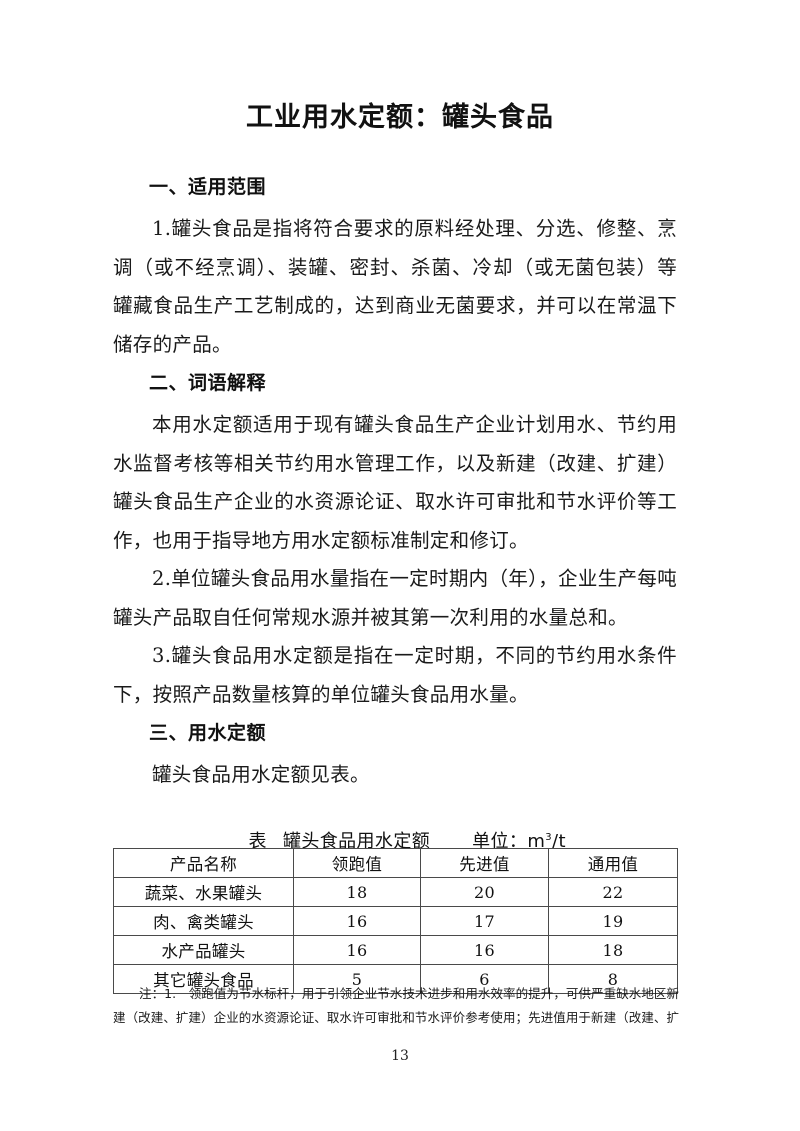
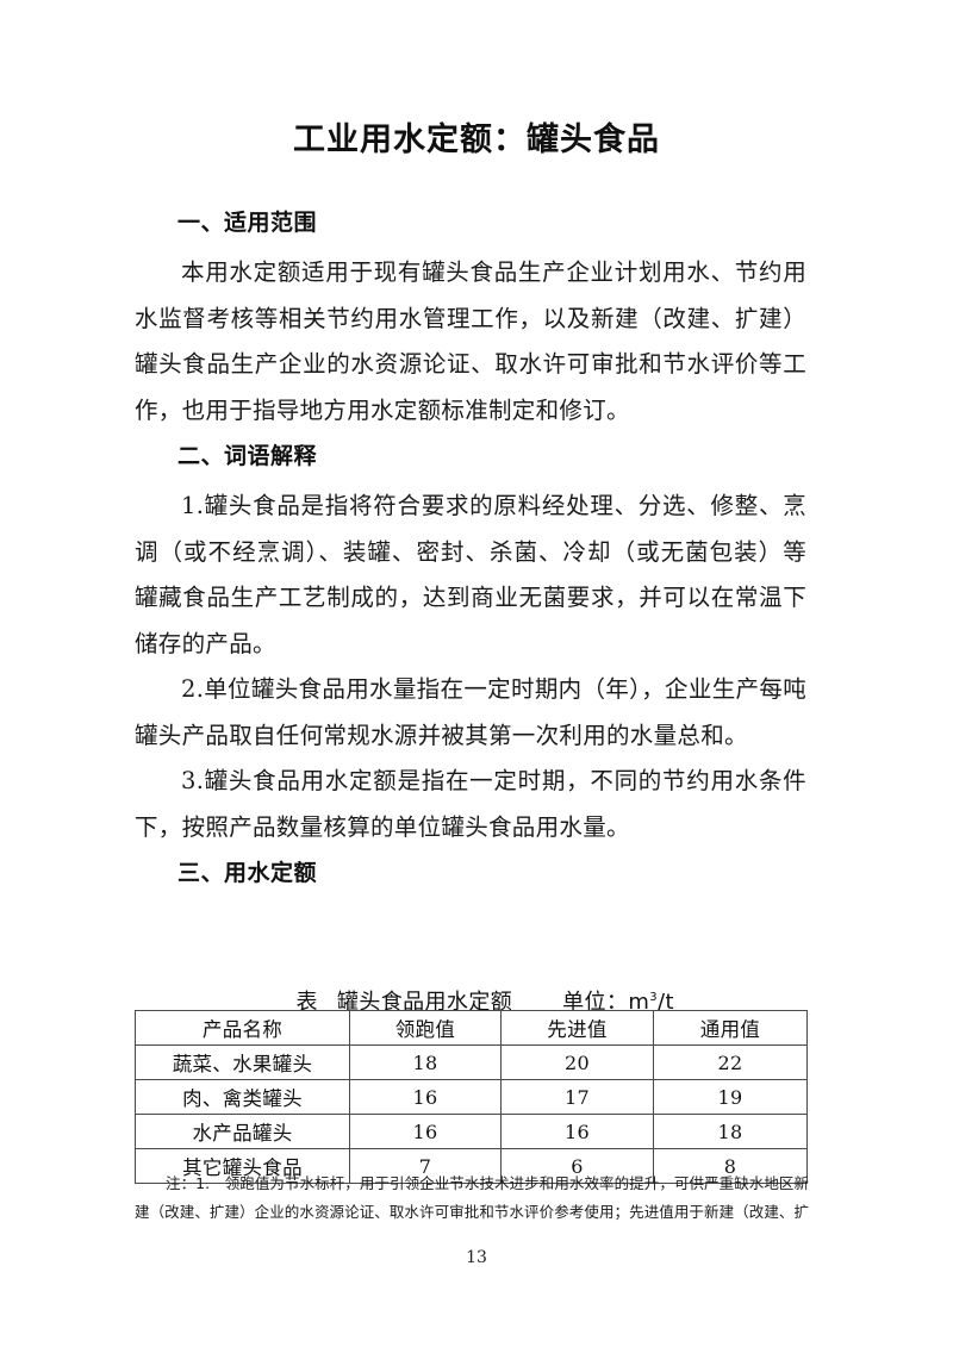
  工业用水定额：罐头食品
  一、适用范围
- 1.罐头食品是指将符合要求的原料经处理、分选、修整、烹调（或不经烹调）、装罐、密封、杀菌、冷却（或无菌包装）等罐藏食品生产工艺制成的，达到商业无菌要求，并可以在常温下储存的产品。
+ 本用水定额适用于现有罐头食品生产企业计划用水、节约用水监督考核等相关节约用水管理工作，以及新建（改建、扩建）罐头食品生产企业的水资源论证、取水许可审批和节水评价等工作，也用于指导地方用水定额标准制定和修订。
  二、词语解释
- 本用水定额适用于现有罐头食品生产企业计划用水、节约用水监督考核等相关节约用水管理工作，以及新建（改建、扩建）罐头食品生产企业的水资源论证、取水许可审批和节水评价等工作，也用于指导地方用水定额标准制定和修订。
+ 1.罐头食品是指将符合要求的原料经处理、分选、修整、烹调（或不经烹调）、装罐、密封、杀菌、冷却（或无菌包装）等罐藏食品生产工艺制成的，达到商业无菌要求，并可以在常温下储存的产品。
  2.单位罐头食品用水量指在一定时期内（年），企业生产每吨罐头产品取自任何常规水源并被其第一次利用的水量总和。
  3.罐头食品用水定额是指在一定时期，不同的节约用水条件下，按照产品数量核算的单位罐头食品用水量。
  三、用水定额
- 罐头食品用水定额见表。
  表 罐头食品用水定额 单位：m3/t
  产品名称	领跑值	先进值	通用值
  蔬菜、水果罐头	18	20	22
  肉、禽类罐头	16	17	19
  水产品罐头	16	16	18
- 其它罐头食品	5	6	8
+ 其它罐头食品	7	6	8
  注：1. 领跑值为节水标杆，用于引领企业节水技术进步和用水效率的提升，可供严重缺水地区新建（改建、扩建）企业的水资源论证、取水许可审批和节水评价参考使用；先进值用于新建（改建、扩
  13
